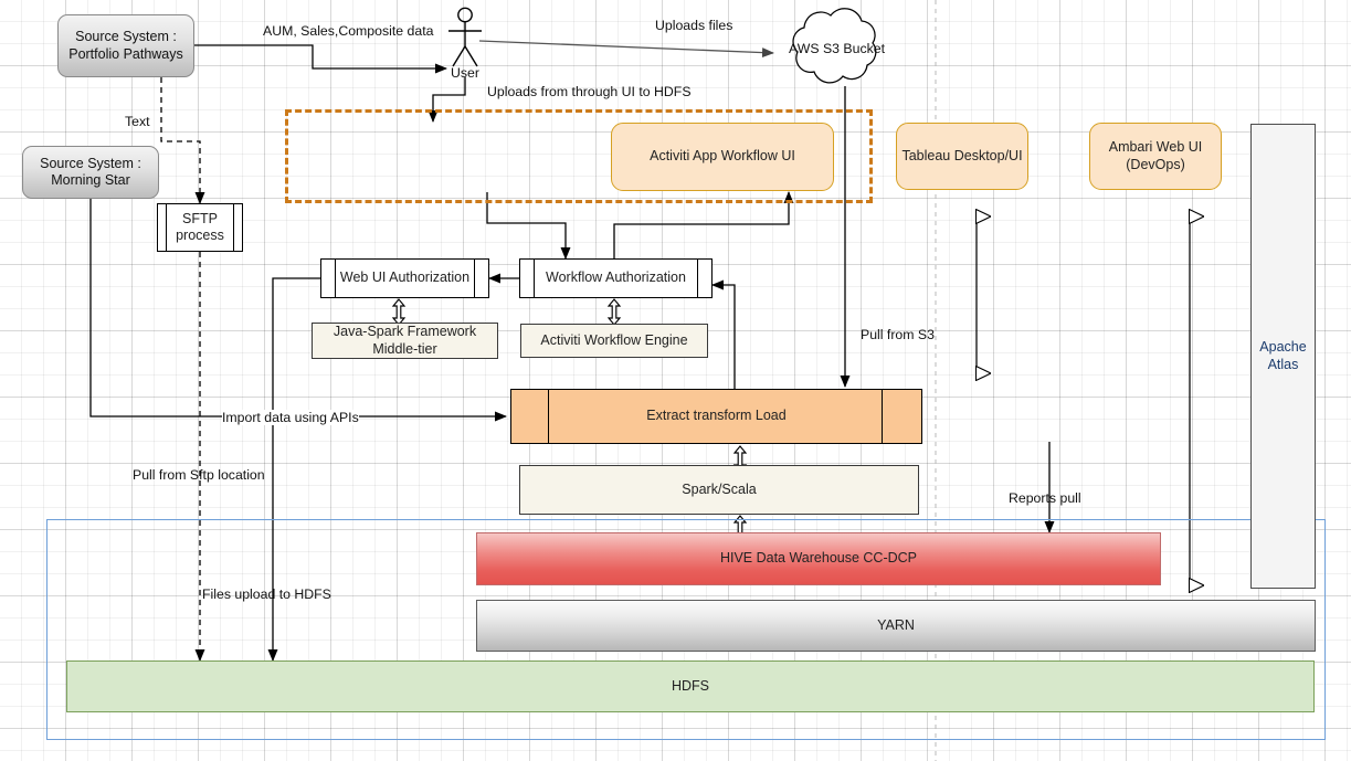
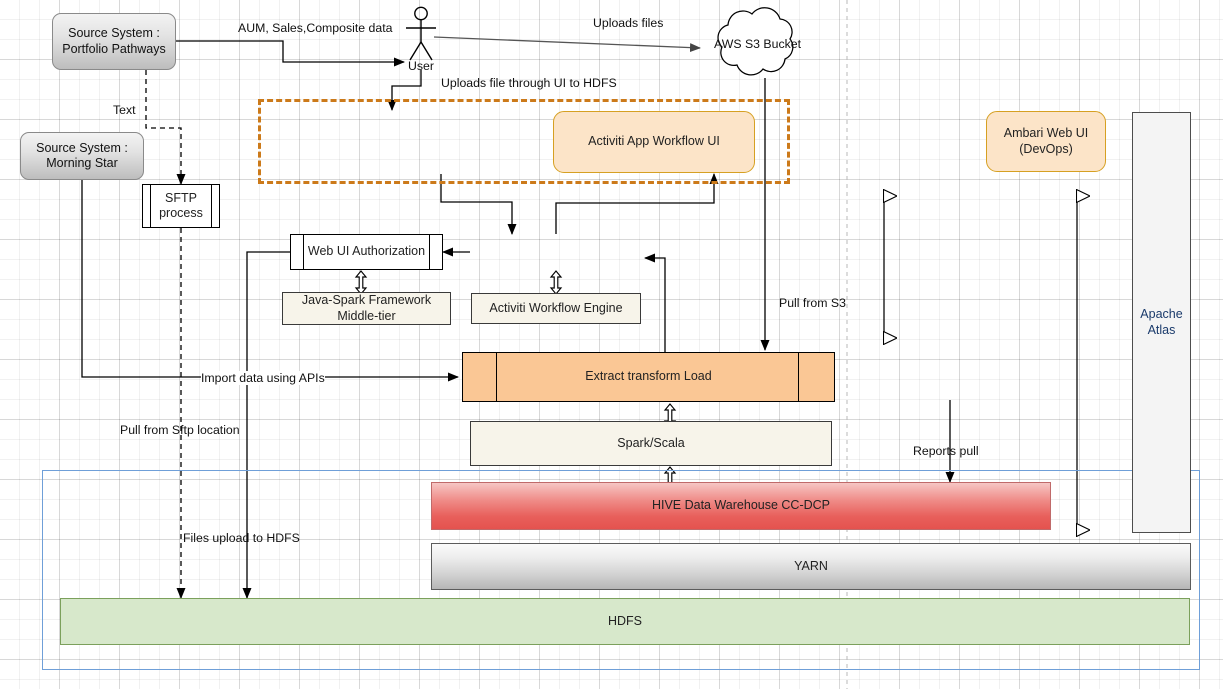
  Source System :
  Portfolio Pathways
  Source System :
  Morning Star
  SFTP
  process
  Activiti App Workflow UI
- Tableau Desktop/UI
  Ambari Web UI
  (DevOps)
  Apache
  Atlas
  Web UI Authorization
- Workflow Authorization
  Java-Spark Framework
  Middle-tier
  Activiti Workflow Engine
  Extract transform Load
  Spark/Scala
  HIVE Data Warehouse CC-DCP
  YARN
  HDFS
  User
  AWS S3 Bucket
  AUM, Sales,Composite data
  Uploads files
- Uploads from through UI to HDFS
+ Uploads file through UI to HDFS
  Text
  Import data using APIs
  Pull from Sftp location
  Files upload to HDFS
  Pull from S3
  Reports pull
